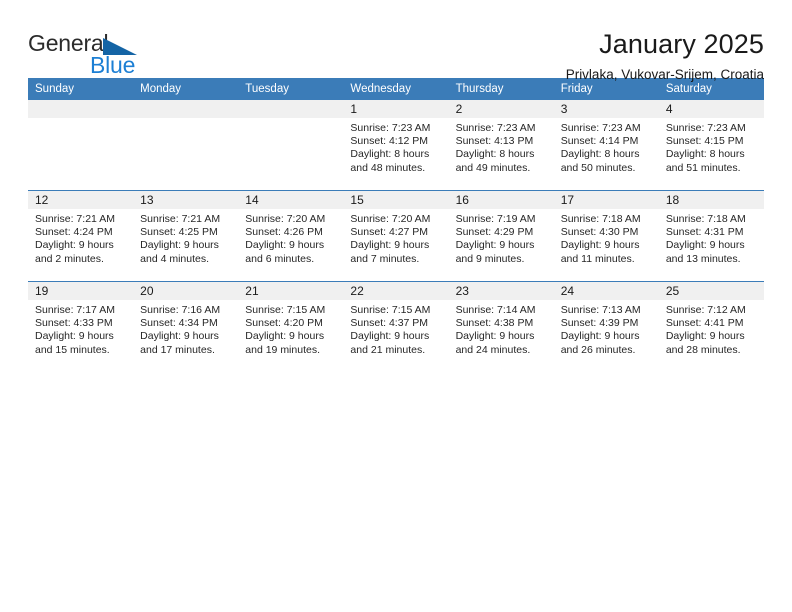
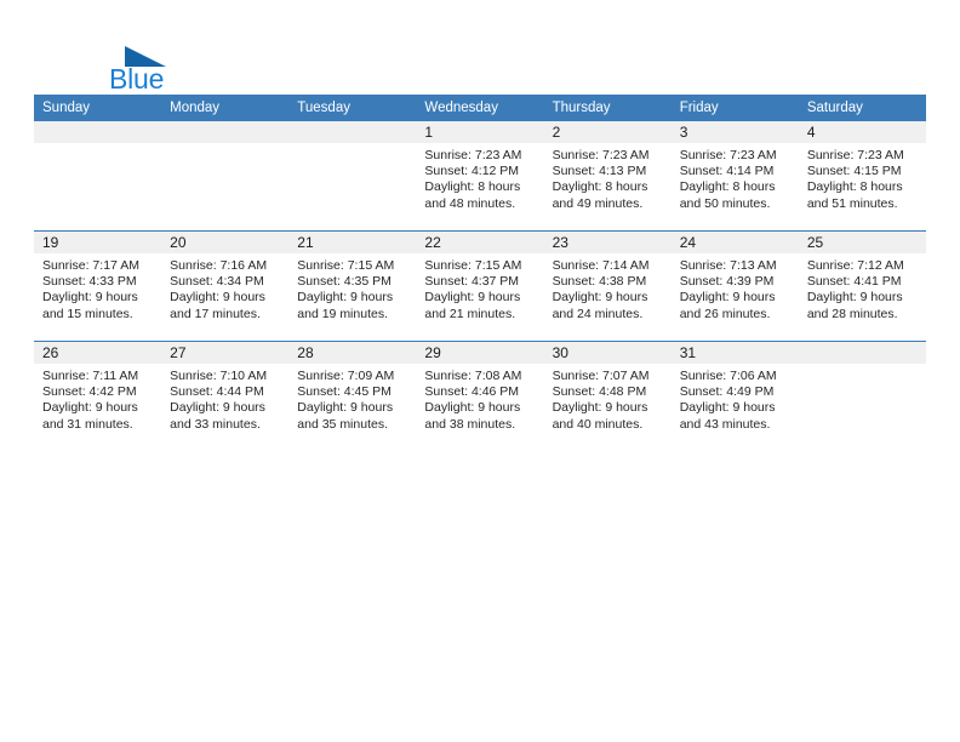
- General
  Blue
- January 2025
- Privlaka, Vukovar-Srijem, Croatia
  Sunday	Monday	Tuesday	Wednesday	Thursday	Friday	Saturday
  			1Sunrise: 7:23 AMSunset: 4:12 PMDaylight: 8 hoursand 48 minutes.	2Sunrise: 7:23 AMSunset: 4:13 PMDaylight: 8 hoursand 49 minutes.	3Sunrise: 7:23 AMSunset: 4:14 PMDaylight: 8 hoursand 50 minutes.	4Sunrise: 7:23 AMSunset: 4:15 PMDaylight: 8 hoursand 51 minutes.
- 12Sunrise: 7:21 AMSunset: 4:24 PMDaylight: 9 hoursand 2 minutes.	13Sunrise: 7:21 AMSunset: 4:25 PMDaylight: 9 hoursand 4 minutes.	14Sunrise: 7:20 AMSunset: 4:26 PMDaylight: 9 hoursand 6 minutes.	15Sunrise: 7:20 AMSunset: 4:27 PMDaylight: 9 hoursand 7 minutes.	16Sunrise: 7:19 AMSunset: 4:29 PMDaylight: 9 hoursand 9 minutes.	17Sunrise: 7:18 AMSunset: 4:30 PMDaylight: 9 hoursand 11 minutes.	18Sunrise: 7:18 AMSunset: 4:31 PMDaylight: 9 hoursand 13 minutes.
- 19Sunrise: 7:17 AMSunset: 4:33 PMDaylight: 9 hoursand 15 minutes.	20Sunrise: 7:16 AMSunset: 4:34 PMDaylight: 9 hoursand 17 minutes.	21Sunrise: 7:15 AMSunset: 4:20 PMDaylight: 9 hoursand 19 minutes.	22Sunrise: 7:15 AMSunset: 4:37 PMDaylight: 9 hoursand 21 minutes.	23Sunrise: 7:14 AMSunset: 4:38 PMDaylight: 9 hoursand 24 minutes.	24Sunrise: 7:13 AMSunset: 4:39 PMDaylight: 9 hoursand 26 minutes.	25Sunrise: 7:12 AMSunset: 4:41 PMDaylight: 9 hoursand 28 minutes.
+ 19Sunrise: 7:17 AMSunset: 4:33 PMDaylight: 9 hoursand 15 minutes.	20Sunrise: 7:16 AMSunset: 4:34 PMDaylight: 9 hoursand 17 minutes.	21Sunrise: 7:15 AMSunset: 4:35 PMDaylight: 9 hoursand 19 minutes.	22Sunrise: 7:15 AMSunset: 4:37 PMDaylight: 9 hoursand 21 minutes.	23Sunrise: 7:14 AMSunset: 4:38 PMDaylight: 9 hoursand 24 minutes.	24Sunrise: 7:13 AMSunset: 4:39 PMDaylight: 9 hoursand 26 minutes.	25Sunrise: 7:12 AMSunset: 4:41 PMDaylight: 9 hoursand 28 minutes.
+ 26Sunrise: 7:11 AMSunset: 4:42 PMDaylight: 9 hoursand 31 minutes.	27Sunrise: 7:10 AMSunset: 4:44 PMDaylight: 9 hoursand 33 minutes.	28Sunrise: 7:09 AMSunset: 4:45 PMDaylight: 9 hoursand 35 minutes.	29Sunrise: 7:08 AMSunset: 4:46 PMDaylight: 9 hoursand 38 minutes.	30Sunrise: 7:07 AMSunset: 4:48 PMDaylight: 9 hoursand 40 minutes.	31Sunrise: 7:06 AMSunset: 4:49 PMDaylight: 9 hoursand 43 minutes.
